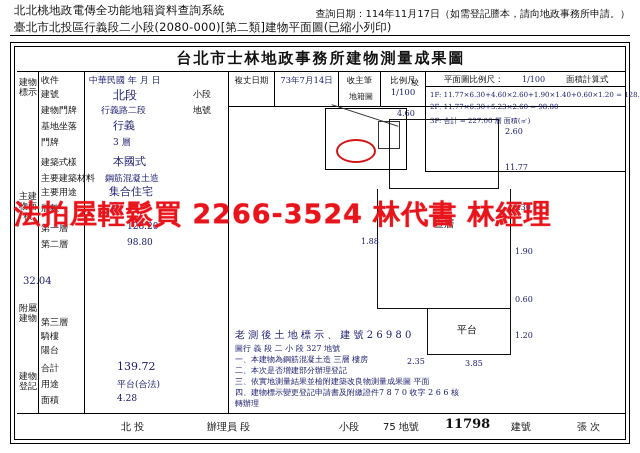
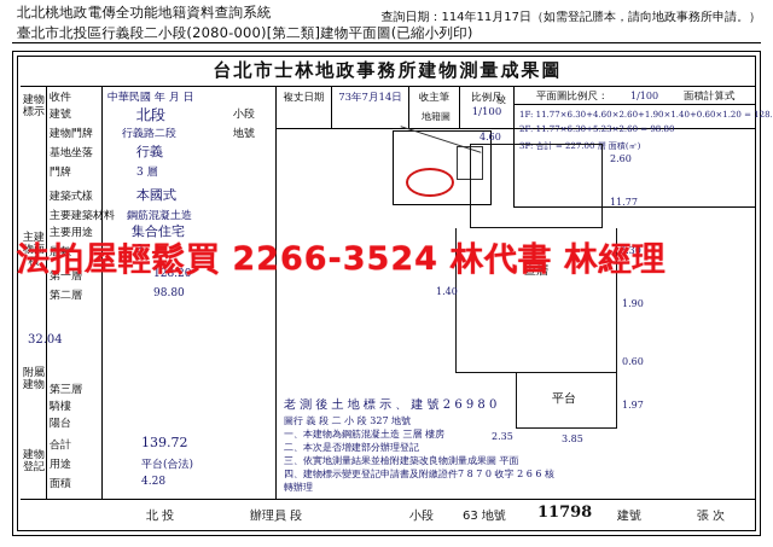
  北北桃地政電傳全功能地籍資料查詢系統
  臺北市北投區行義段二小段(2080-000)[第二類]建物平面圖(已縮小列印)
  查詢日期：114年11月17日（如需登記謄本，請向地政事務所申請。）
  台北市士林地政事務所建物測量成果圖
  建物標示
  主建物面積
  附屬建物
  建物登記
  收件
  中華民國 年 月 日
  建號
  北段
  小段
  建物門牌
  行義路二段
  地號
  基地坐落
  行義
  門牌
  3 層
  建築式樣
  本國式
  主要建築材料
  鋼筋混凝土造
  主要用途
  集合住宅
  層數
  3
  第一層
  128.20
  第二層
  98.80
  第三層
  騎樓
  陽台
  合計
  139.72
  用途
  平台(合法)
  面積
  4.28
  32.04
  複丈日期
  73年7月14日
  收主筆
  比例尺
  1/100
  地籍圖
  校
  平面圖比例尺：
  面積計算式
  1F: 11.77×6.30+4.60×2.60+1.90×1.40+0.60×1.20 = 128.
  2F: 11.77×6.30+5.23×2.60 = 98.80
  3F: 合計 = 227.00 層 面積(㎡)
  1/100
  查層
  平台
  4.60
  2.60
  11.77
  6.30
  1.90
- 1.88
+ 1.40
  0.60
- 1.20
+ 1.97
  2.35
  3.85
  老 測 後 土 地 標 示 、 建 號 2 6 9 8 0
  圖行 義 段 二 小 段 327 地號
  一、本建物為鋼筋混凝土造 三層 樓房
  二、本次是否增建部分辦理登記
  三、依實地測量結果並檢附建築改良物測量成果圖 平面
  四、建物標示變更登記申請書及附繳證件7 8 7 0 收字 2 6 6 核轉辦理
  北 投
  辦理員 段
  小段
- 75 地號
+ 63 地號
  11798
  建號
  張 次
  法拍屋輕鬆買 2266-3524 林代書 林經理
